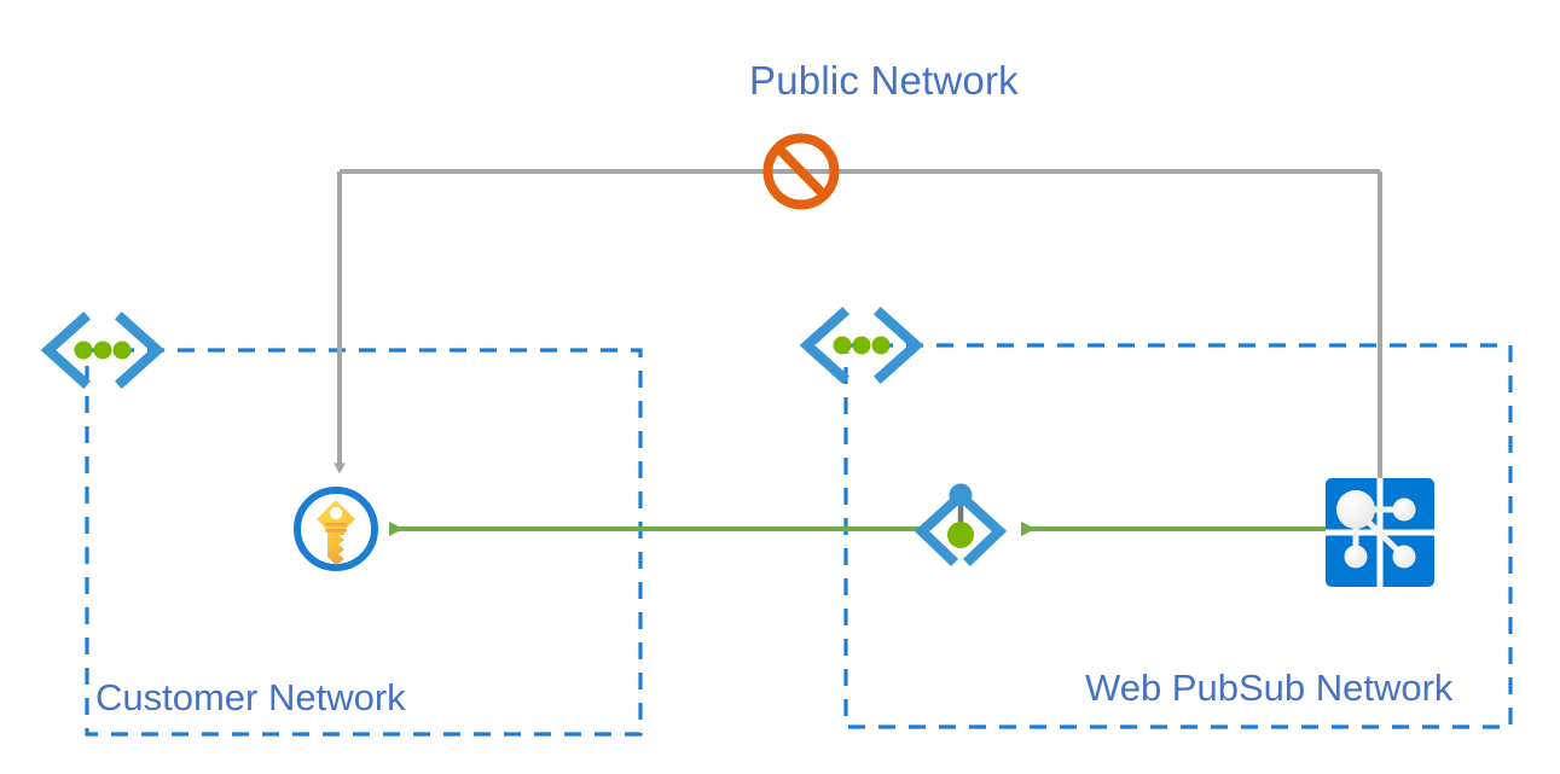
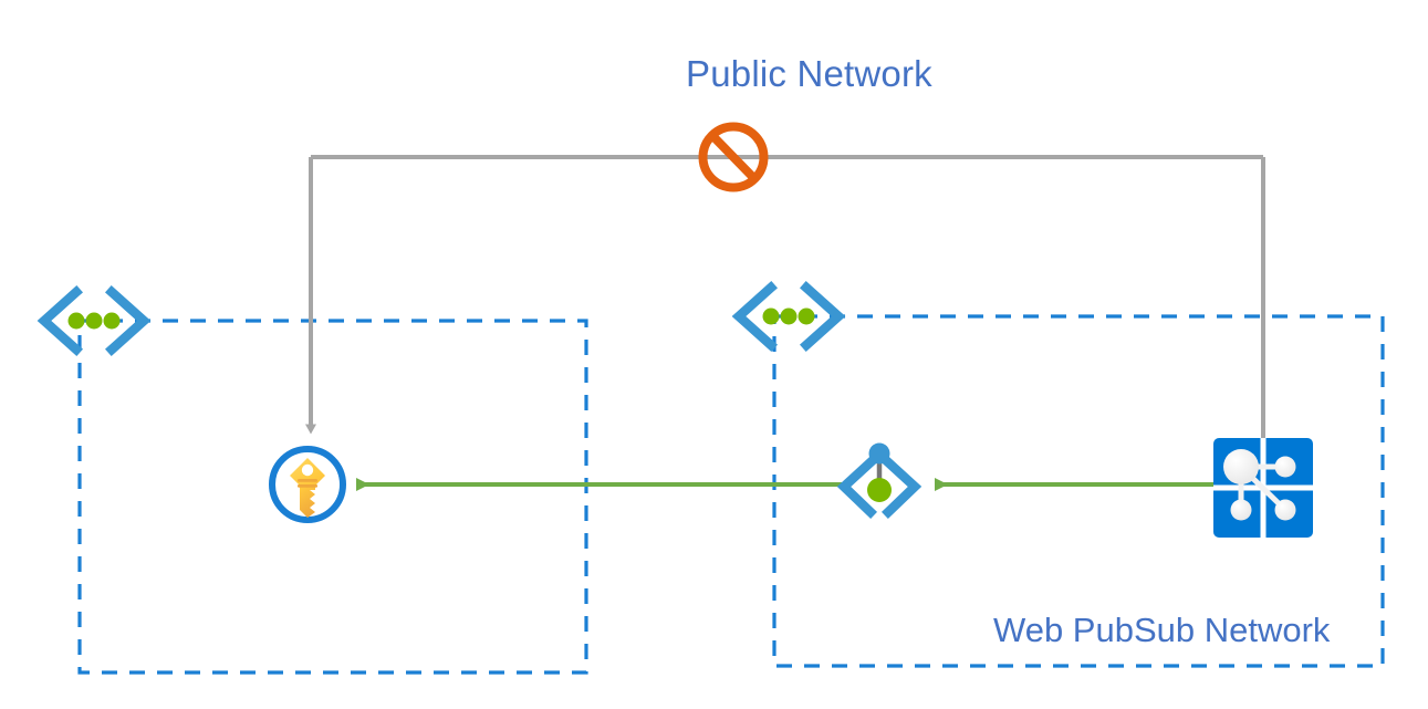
  Public Network
- Customer Network
  Web PubSub Network
